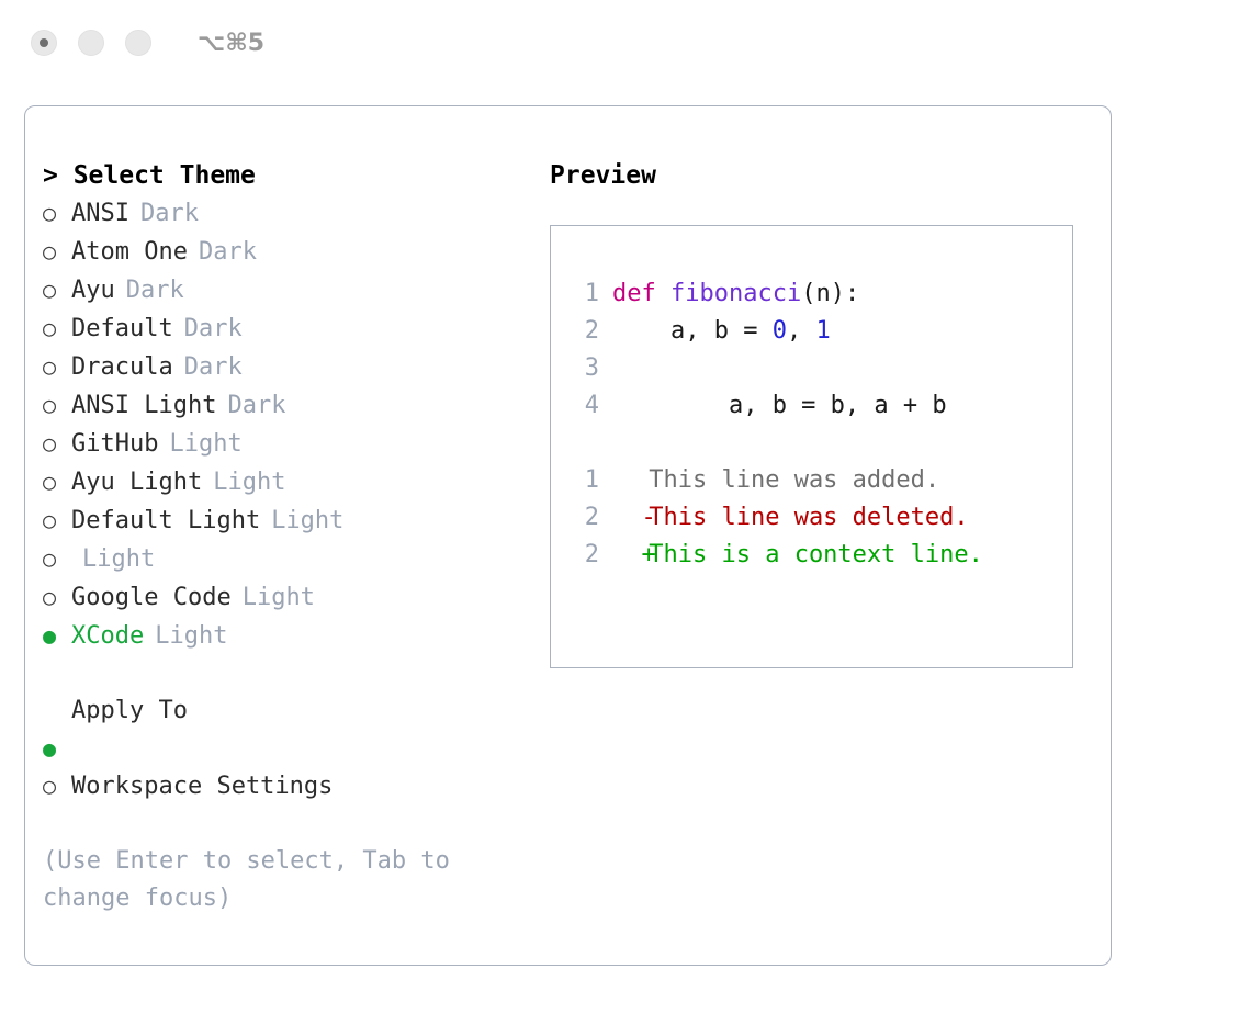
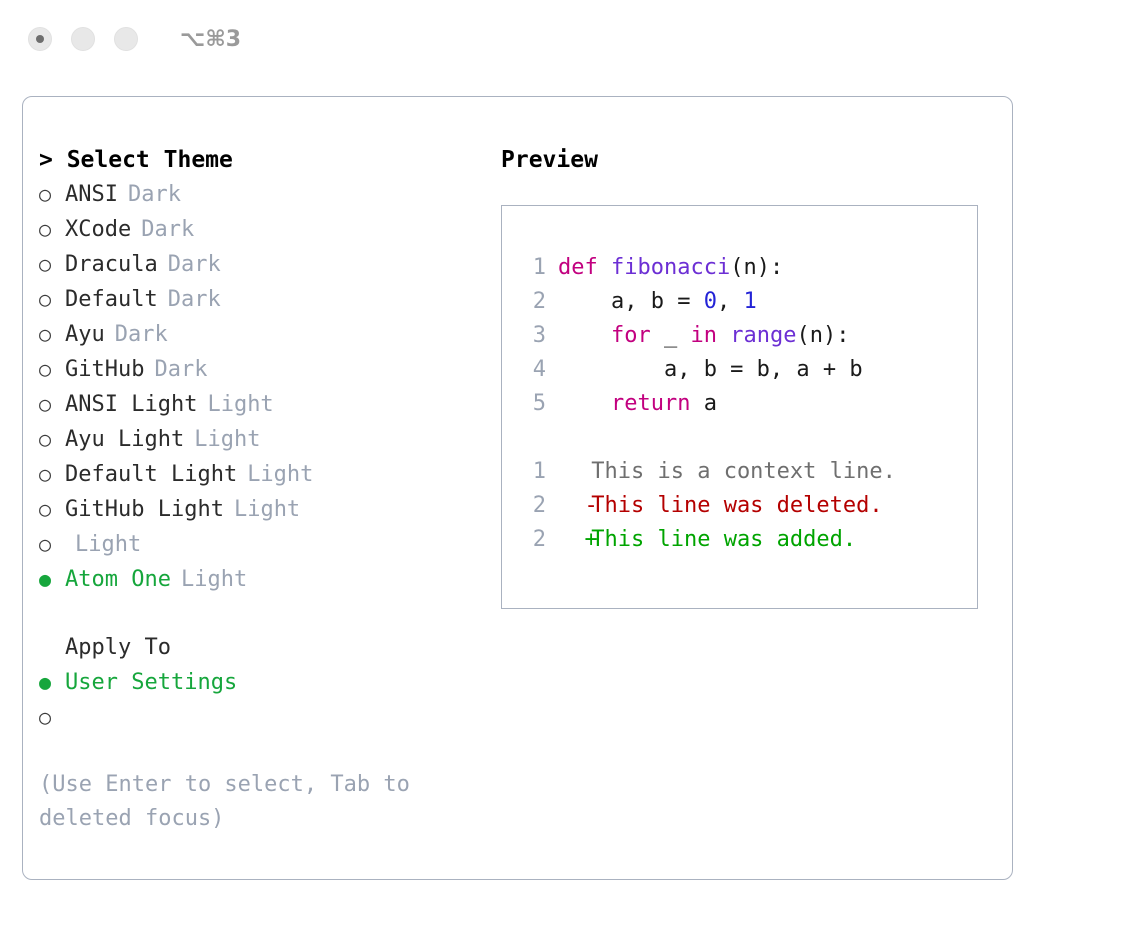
- ⌥⌘5
+ ⌥⌘3
  > Select Theme
  ○
  ANSI
  Dark
  ○
- Atom One
+ XCode
  Dark
  ○
- Ayu
+ Dracula
  Dark
  ○
  Default
  Dark
  ○
- Dracula
+ Ayu
  Dark
  ○
- ANSI Light
+ GitHub
  Dark
  ○
- GitHub
+ ANSI Light
  Light
  ○
  Ayu Light
  Light
  ○
  Default Light
  Light
  ○
+ GitHub Light
  Light
  ○
- Google Code
  Light
  ●
- XCode
+ Atom One
  Light
  Apply To
  ●
+ User Settings
  ○
- Workspace Settings
- (Use Enter to select, Tab to change focus)
+ (Use Enter to select, Tab to deleted focus)
  Preview
  1
  def fibonacci(n):
  2
  a, b = 0, 1
  3
+ for _ in range(n):
  4
  a, b = b, a + b
+ 5
+ return a
  1
- This line was added.
+ This is a context line.
  2
  This line was deleted.
  2
- This is a context line.
+ This line was added.
